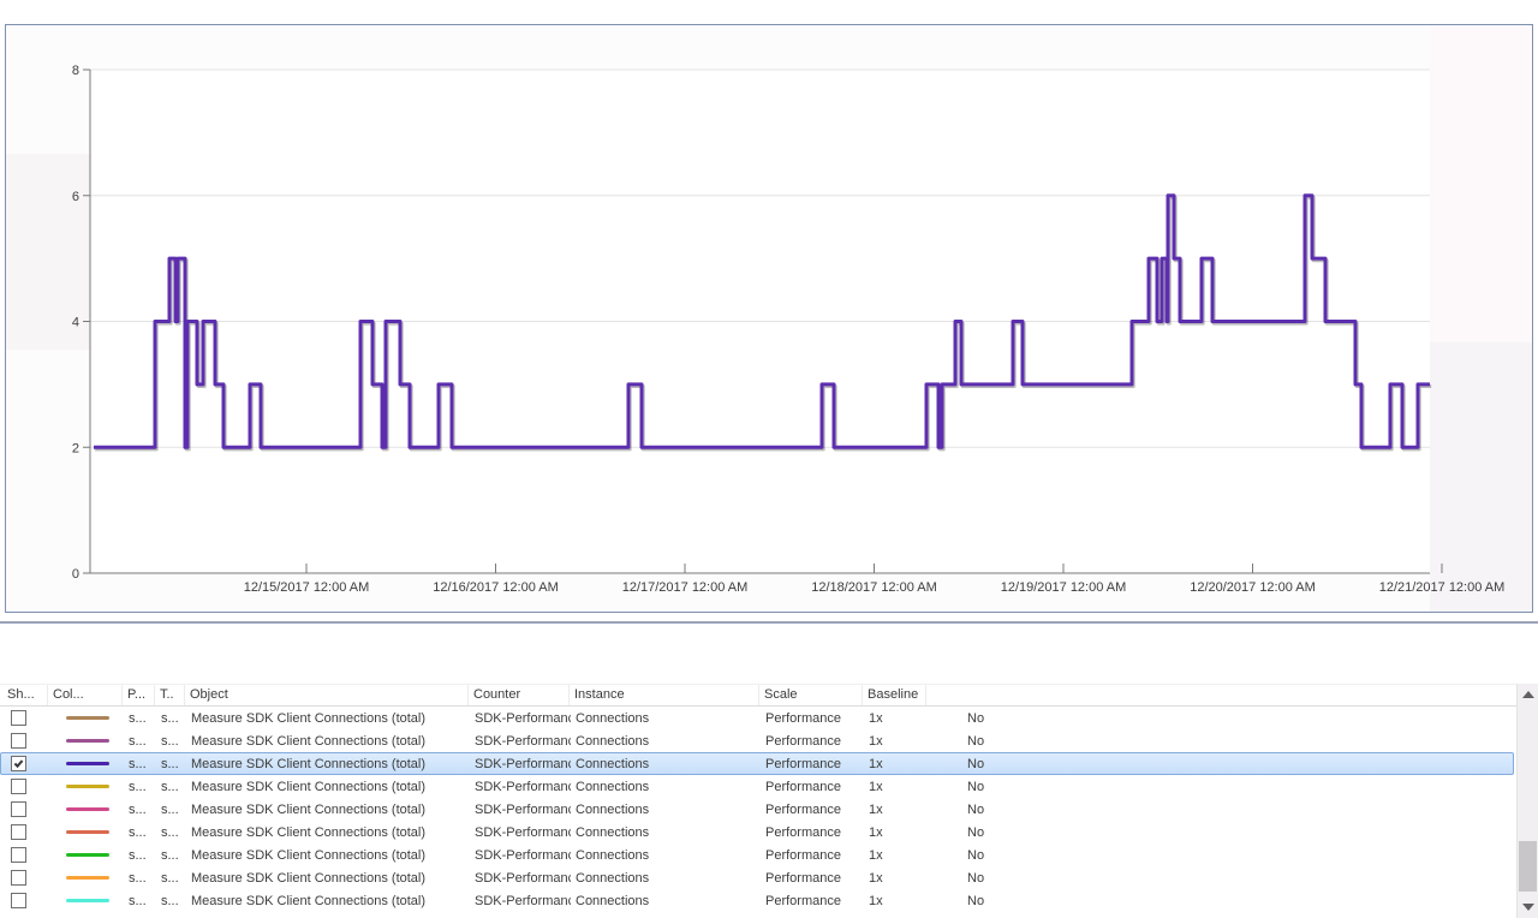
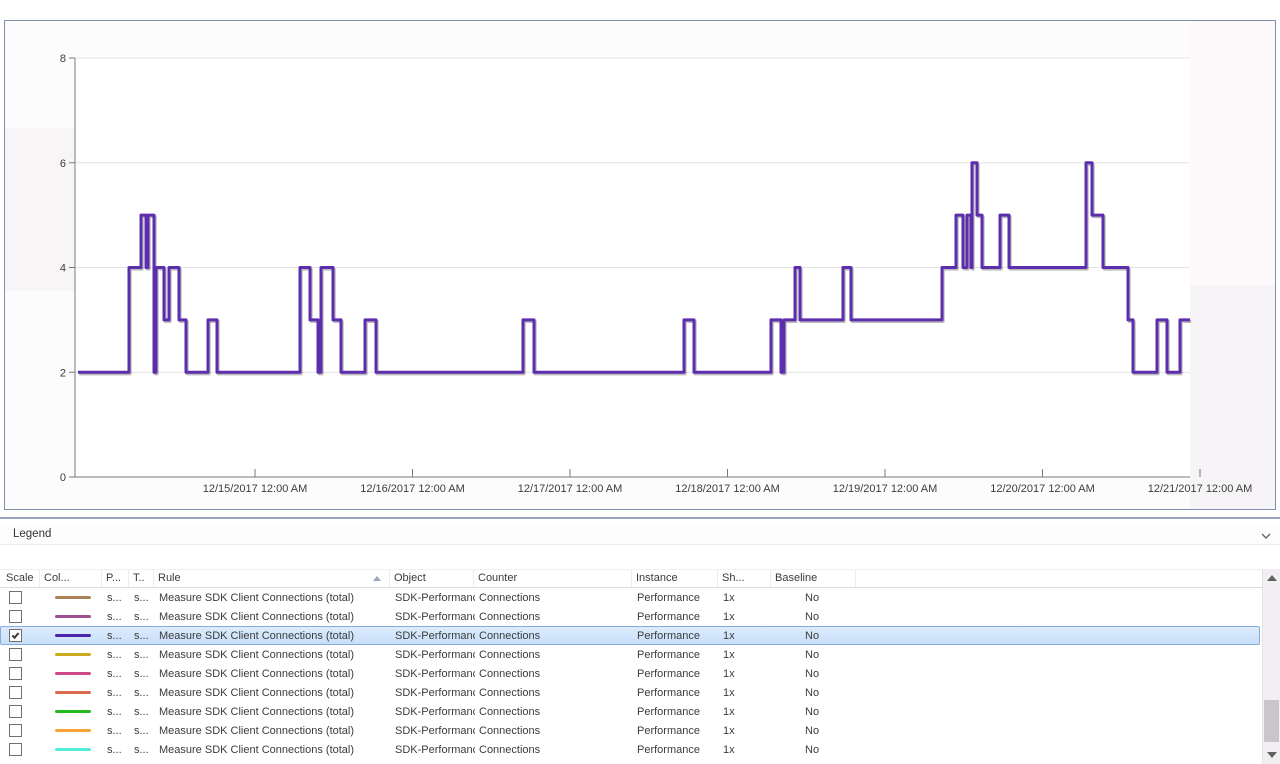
  0
  2
  4
  6
  8
  12/15/2017 12:00 AM
  12/16/2017 12:00 AM
  12/17/2017 12:00 AM
  12/18/2017 12:00 AM
  12/19/2017 12:00 AM
  12/20/2017 12:00 AM
  12/21/2017 12:00 AM
+ Legend
- Sh...
+ Scale
  Col...
  P...
  T..
+ Rule
  Object
  Counter
  Instance
- Scale
+ Sh...
  Baseline
  s...
  s...
  Measure SDK Client Connections (total)
  SDK-Performan
  Connections
  Performance
  1x
  No
  s...
  s...
  Measure SDK Client Connections (total)
  SDK-Performan
  Connections
  Performance
  1x
  No
  s...
  s...
  Measure SDK Client Connections (total)
  SDK-Performan
  Connections
  Performance
  1x
  No
  s...
  s...
  Measure SDK Client Connections (total)
  SDK-Performan
  Connections
  Performance
  1x
  No
  s...
  s...
  Measure SDK Client Connections (total)
  SDK-Performan
  Connections
  Performance
  1x
  No
  s...
  s...
  Measure SDK Client Connections (total)
  SDK-Performan
  Connections
  Performance
  1x
  No
  s...
  s...
  Measure SDK Client Connections (total)
  SDK-Performan
  Connections
  Performance
  1x
  No
  s...
  s...
  Measure SDK Client Connections (total)
  SDK-Performan
  Connections
  Performance
  1x
  No
  s...
  s...
  Measure SDK Client Connections (total)
  SDK-Performan
  Connections
  Performance
  1x
  No
